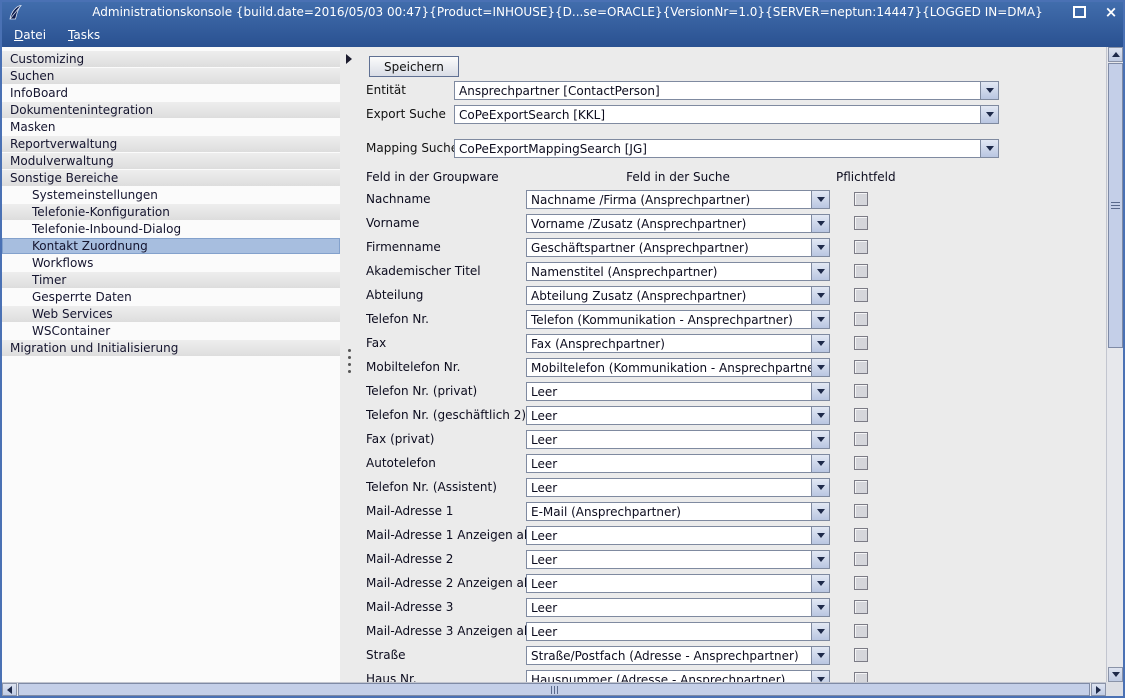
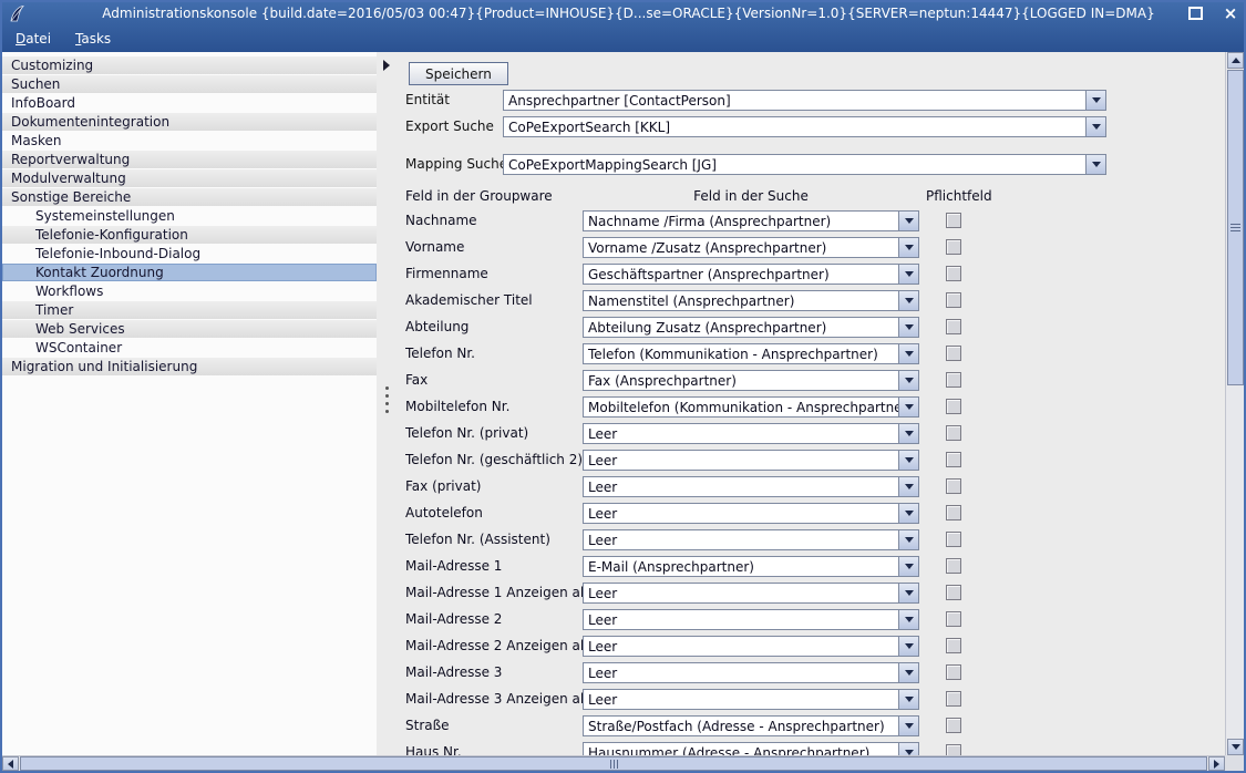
  Administrationskonsole {build.date=2016/05/03 00:47}{Product=INHOUSE}{D...se=ORACLE}{VersionNr=1.0}{SERVER=neptun:14447}{LOGGED IN=DMA}
  ×
  Datei
  Tasks
  Customizing
  Suchen
  InfoBoard
  Dokumentenintegration
  Masken
  Reportverwaltung
  Modulverwaltung
  Sonstige Bereiche
  Systemeinstellungen
  Telefonie-Konfiguration
  Telefonie-Inbound-Dialog
  Kontakt Zuordnung
  Workflows
  Timer
- Gesperrte Daten
  Web Services
  WSContainer
  Migration und Initialisierung
  Speichern
  Entität
  Ansprechpartner [ContactPerson]
  Export Suche
  CoPeExportSearch [KKL]
  Mapping Such
  CoPeExportMappingSearch [JG]
  Feld in der Groupware
  Feld in der Suche
  Pflichtfeld
  Nachname
  Nachname /Firma (Ansprechpartner)
  Vorname
  Vorname /Zusatz (Ansprechpartner)
  Firmenname
  Geschäftspartner (Ansprechpartner)
  Akademischer Titel
  Namenstitel (Ansprechpartner)
  Abteilung
  Abteilung Zusatz (Ansprechpartner)
  Telefon Nr.
  Telefon (Kommunikation - Ansprechpartner)
  Fax
  Fax (Ansprechpartner)
  Mobiltelefon Nr.
  Mobiltelefon (Kommunikation - Ansprechpartn
  Telefon Nr. (privat)
  Leer
  Telefon Nr. (geschäftlich 2)
  Leer
  Fax (privat)
  Leer
  Autotelefon
  Leer
  Telefon Nr. (Assistent)
  Leer
  Mail-Adresse 1
  E-Mail (Ansprechpartner)
  Mail-Adresse 1 Anzeigen a
  Leer
  Mail-Adresse 2
  Leer
  Mail-Adresse 2 Anzeigen a
  Leer
  Mail-Adresse 3
  Leer
  Mail-Adresse 3 Anzeigen a
  Leer
  Straße
  Straße/Postfach (Adresse - Ansprechpartner)
  Haus Nr.
  Hausnummer (Adresse - Ansprechpartner)
